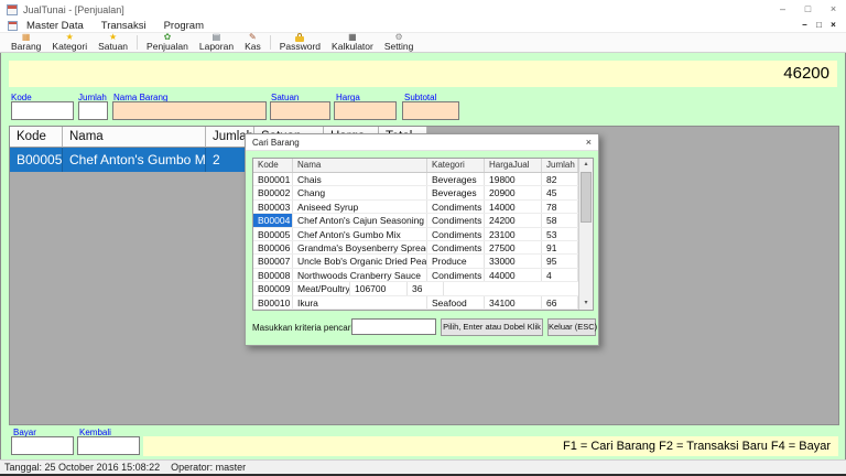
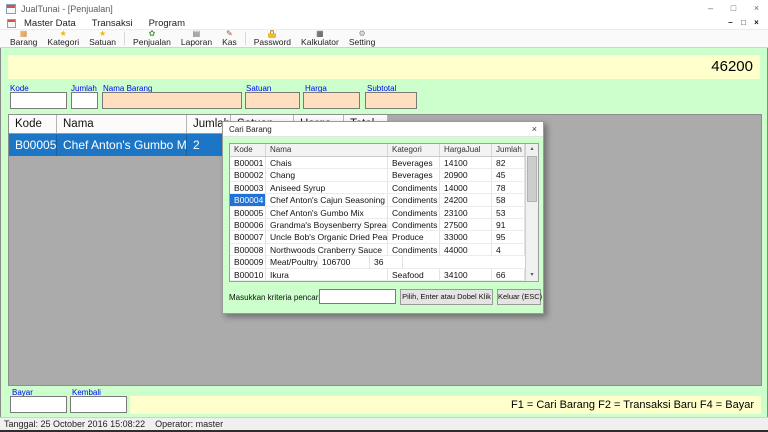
  JualTunai - [Penjualan]
  –
  □
  ×
  Master Data
  Transaksi
  Program
  –
  □
  ×
  ▦
  Barang
  ★
  Kategori
  ★
  Satuan
  ✿
  Penjualan
  ▤
  Laporan
  ✎
  Kas
  Password
  ▦
  Kalkulator
  ⚙
  Setting
  46200
  Kode
  Jumlah
  Nama Barang
  Satuan
  Harga
  Subtotal
  Kode
  Nama
  Jumla
  B00005
  Chef Anton's Gumbo M
  2
  Bayar
  Kembali
  F1 = Cari Barang F2 = Transaksi Baru F4 = Bayar
  Tanggal: 25 October 2016 15:08:22
  Operator: master
  Cari Barang
  ×
  Kode
  Nama
  Kategori
  HargaJual
  Jumlah
  B00001
  Chais
  Beverages
- 19800
+ 14100
  82
  B00002
  Chang
  Beverages
  20900
  45
  B00003
  Aniseed Syrup
  Condiments
  14000
  78
  B00004
  Chef Anton's Cajun Seasoning
  Condiments
  24200
  58
  B00005
  Chef Anton's Gumbo Mix
  Condiments
  23100
  53
  B00006
  Grandma's Boysenberry Sprea
  Condiments
  27500
  91
  B00007
  Uncle Bob's Organic Dried Pea
  Produce
  33000
  95
  B00008
  Northwoods Cranberry Sauce
  Condiments
  44000
  4
  B00009
  Meat/Poultry
  106700
  36
  B00010
  Ikura
  Seafood
  34100
  66
  Masukkan kriteria pencar
  Pilih, Enter atau Dobel Klik
  Keluar (ESC)
